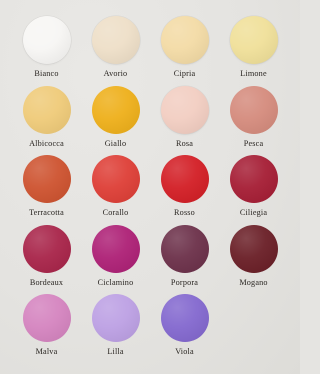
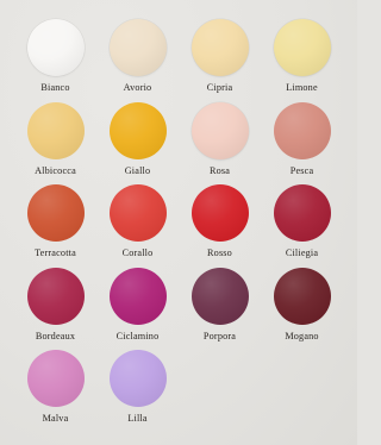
  Bianco
  Avorio
  Cipria
  Limone
  Albicocca
  Giallo
  Rosa
  Pesca
  Terracotta
  Corallo
  Rosso
  Ciliegia
  Bordeaux
  Ciclamino
  Porpora
  Mogano
  Malva
  Lilla
- Viola
